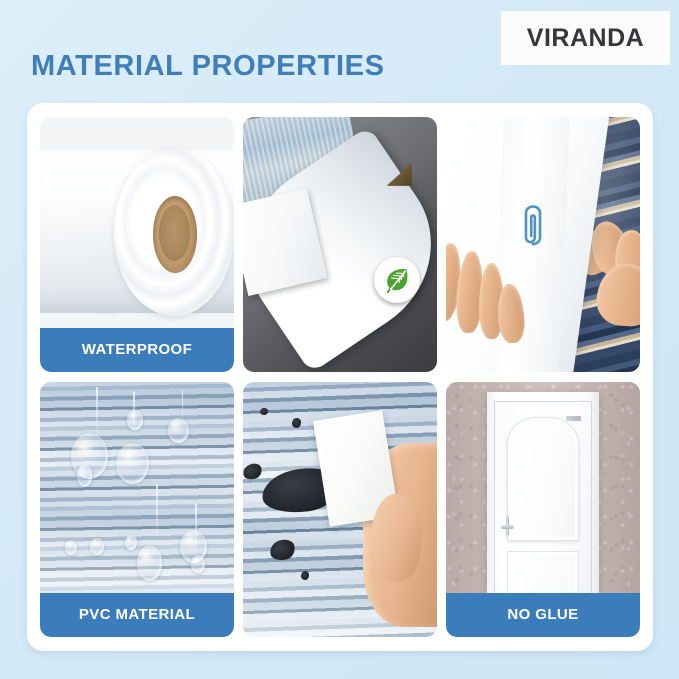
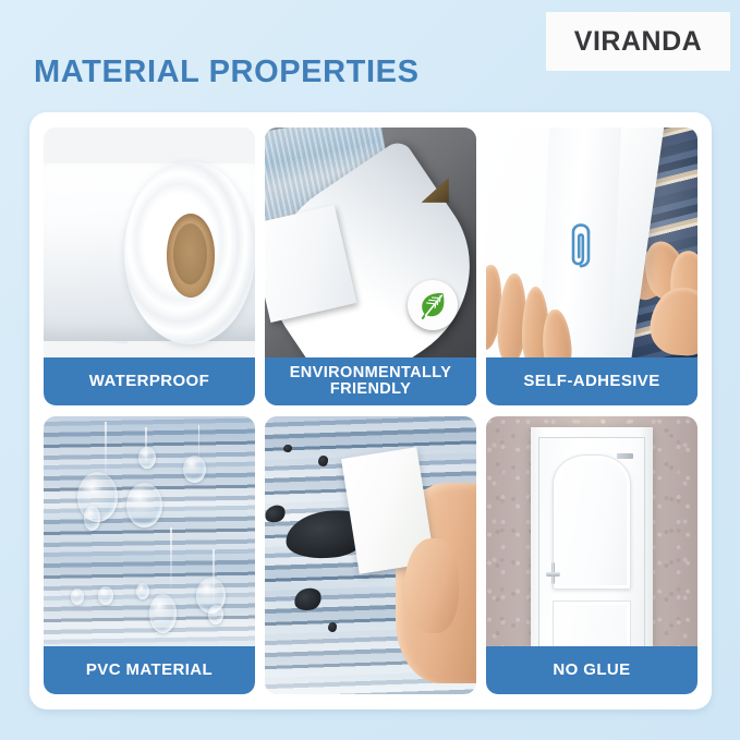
  VIRANDA
  MATERIAL PROPERTIES
  WATERPROOF
+ ENVIRONMENTALLY
+ FRIENDLY
+ SELF-ADHESIVE
  PVC MATERIAL
  NO GLUE
